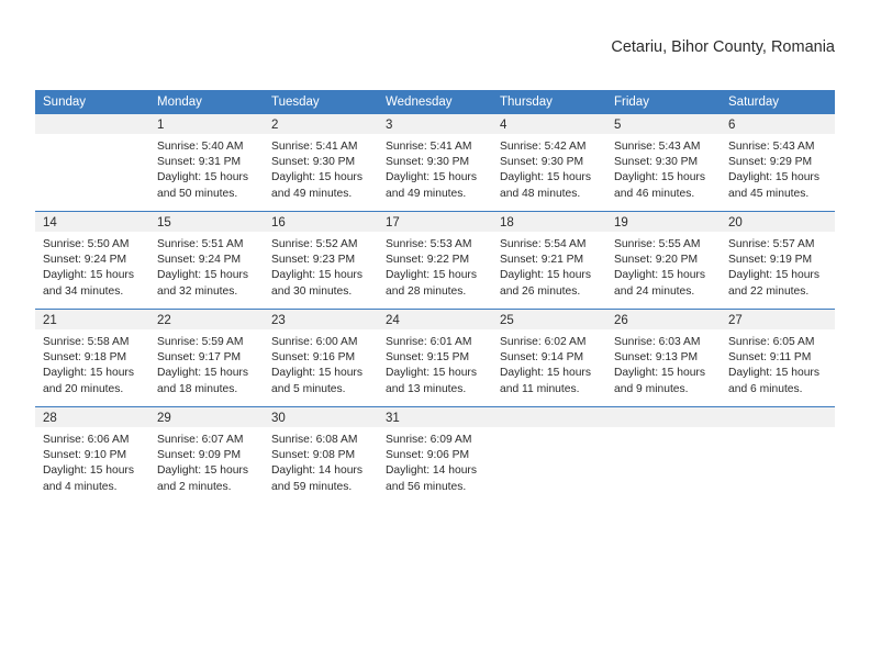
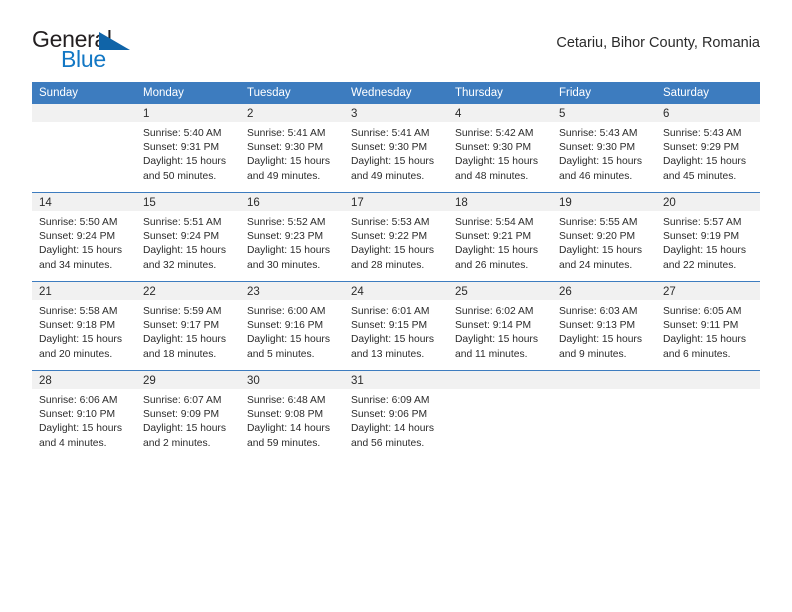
+ General
+ Blue
  Cetariu, Bihor County, Romania
  Sunday	Monday	Tuesday	Wednesday	Thursday	Friday	Saturday
  	1Sunrise: 5:40 AMSunset: 9:31 PMDaylight: 15 hoursand 50 minutes.	2Sunrise: 5:41 AMSunset: 9:30 PMDaylight: 15 hoursand 49 minutes.	3Sunrise: 5:41 AMSunset: 9:30 PMDaylight: 15 hoursand 49 minutes.	4Sunrise: 5:42 AMSunset: 9:30 PMDaylight: 15 hoursand 48 minutes.	5Sunrise: 5:43 AMSunset: 9:30 PMDaylight: 15 hoursand 46 minutes.	6Sunrise: 5:43 AMSunset: 9:29 PMDaylight: 15 hoursand 45 minutes.
  14Sunrise: 5:50 AMSunset: 9:24 PMDaylight: 15 hoursand 34 minutes.	15Sunrise: 5:51 AMSunset: 9:24 PMDaylight: 15 hoursand 32 minutes.	16Sunrise: 5:52 AMSunset: 9:23 PMDaylight: 15 hoursand 30 minutes.	17Sunrise: 5:53 AMSunset: 9:22 PMDaylight: 15 hoursand 28 minutes.	18Sunrise: 5:54 AMSunset: 9:21 PMDaylight: 15 hoursand 26 minutes.	19Sunrise: 5:55 AMSunset: 9:20 PMDaylight: 15 hoursand 24 minutes.	20Sunrise: 5:57 AMSunset: 9:19 PMDaylight: 15 hoursand 22 minutes.
  21Sunrise: 5:58 AMSunset: 9:18 PMDaylight: 15 hoursand 20 minutes.	22Sunrise: 5:59 AMSunset: 9:17 PMDaylight: 15 hoursand 18 minutes.	23Sunrise: 6:00 AMSunset: 9:16 PMDaylight: 15 hoursand 5 minutes.	24Sunrise: 6:01 AMSunset: 9:15 PMDaylight: 15 hoursand 13 minutes.	25Sunrise: 6:02 AMSunset: 9:14 PMDaylight: 15 hoursand 11 minutes.	26Sunrise: 6:03 AMSunset: 9:13 PMDaylight: 15 hoursand 9 minutes.	27Sunrise: 6:05 AMSunset: 9:11 PMDaylight: 15 hoursand 6 minutes.
- 28Sunrise: 6:06 AMSunset: 9:10 PMDaylight: 15 hoursand 4 minutes.	29Sunrise: 6:07 AMSunset: 9:09 PMDaylight: 15 hoursand 2 minutes.	30Sunrise: 6:08 AMSunset: 9:08 PMDaylight: 14 hoursand 59 minutes.	31Sunrise: 6:09 AMSunset: 9:06 PMDaylight: 14 hoursand 56 minutes.
+ 28Sunrise: 6:06 AMSunset: 9:10 PMDaylight: 15 hoursand 4 minutes.	29Sunrise: 6:07 AMSunset: 9:09 PMDaylight: 15 hoursand 2 minutes.	30Sunrise: 6:48 AMSunset: 9:08 PMDaylight: 14 hoursand 59 minutes.	31Sunrise: 6:09 AMSunset: 9:06 PMDaylight: 14 hoursand 56 minutes.
